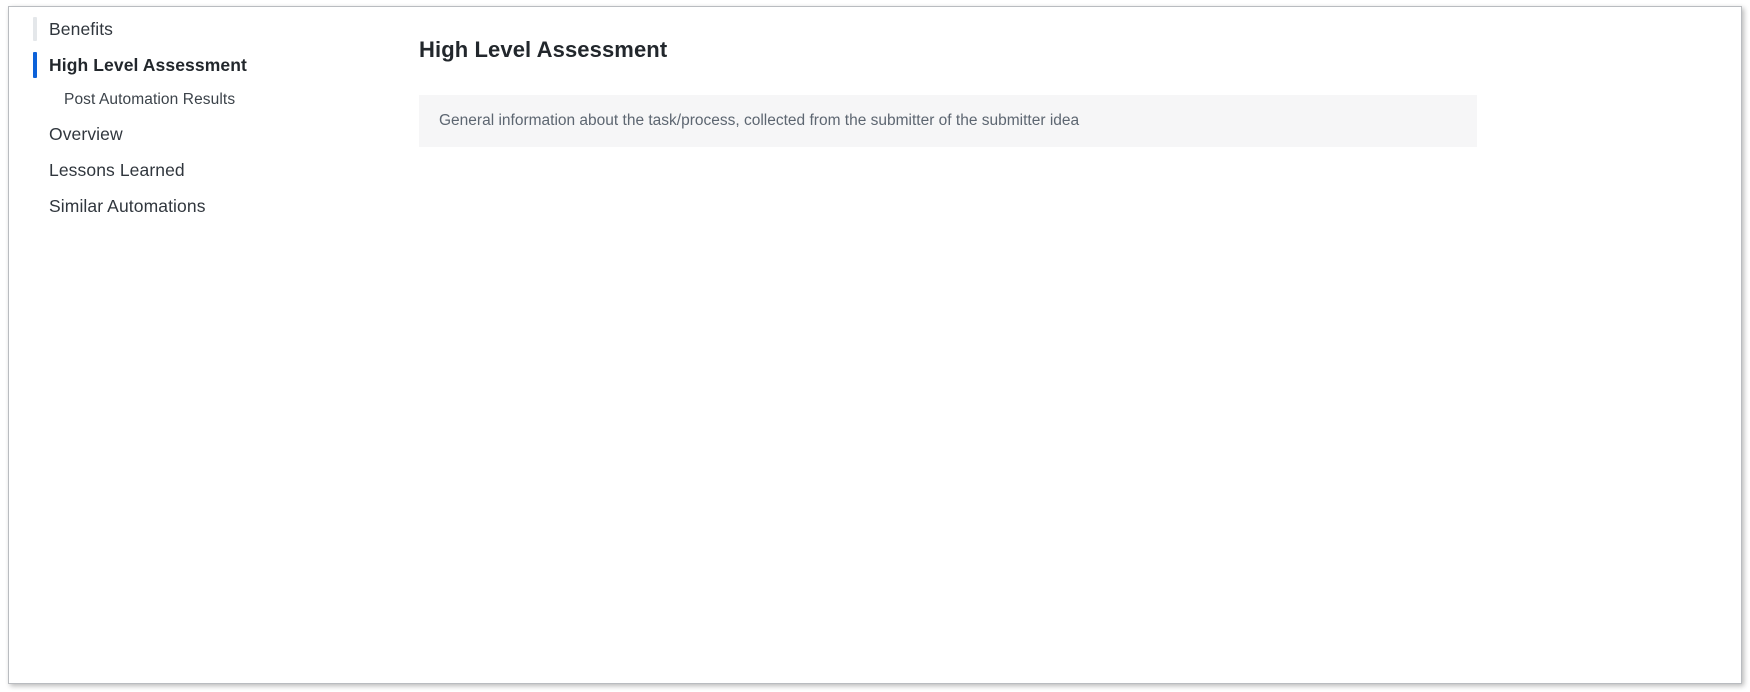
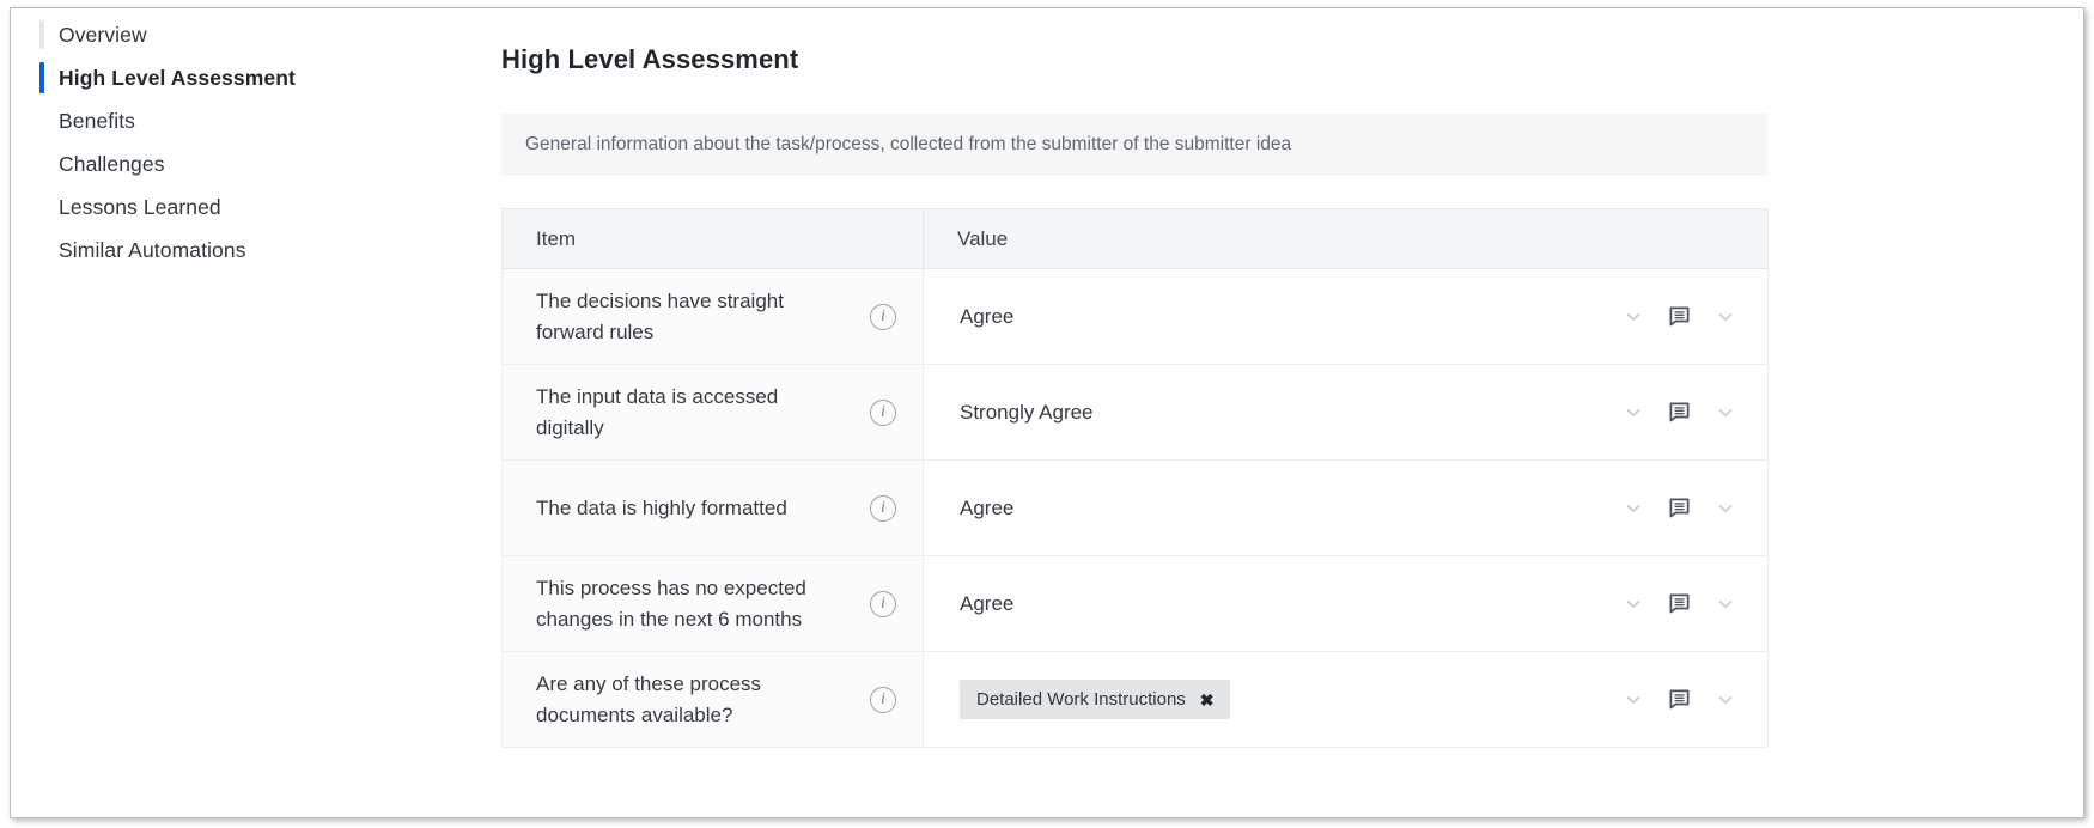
- Benefits
+ Overview
  High Level Assessment
- Post Automation Results
- Overview
+ Benefits
+ Challenges
  Lessons Learned
  Similar Automations
  High Level Assessment
  General information about the task/process, collected from the submitter of the submitter idea
+ Item	Value
+ The decisions have straight forward rulesi	Agree
+ The input data is accessed digitallyi	Strongly Agree
+ The data is highly formatted i	Agree
+ This process has no expected changes in the next 6 monthsi	Agree
+ Are any of these process documents available?i	Detailed Work Instructions ✖
